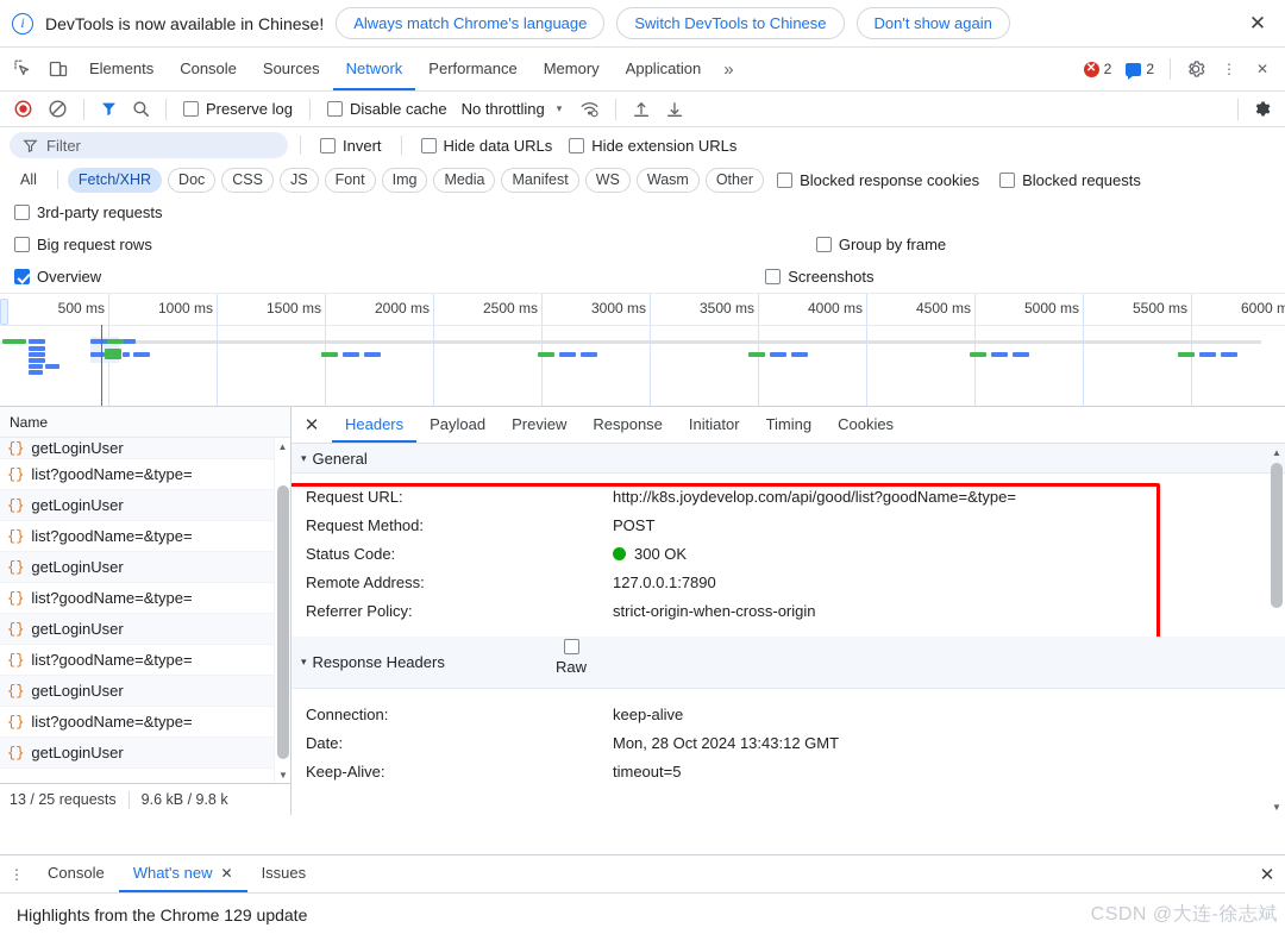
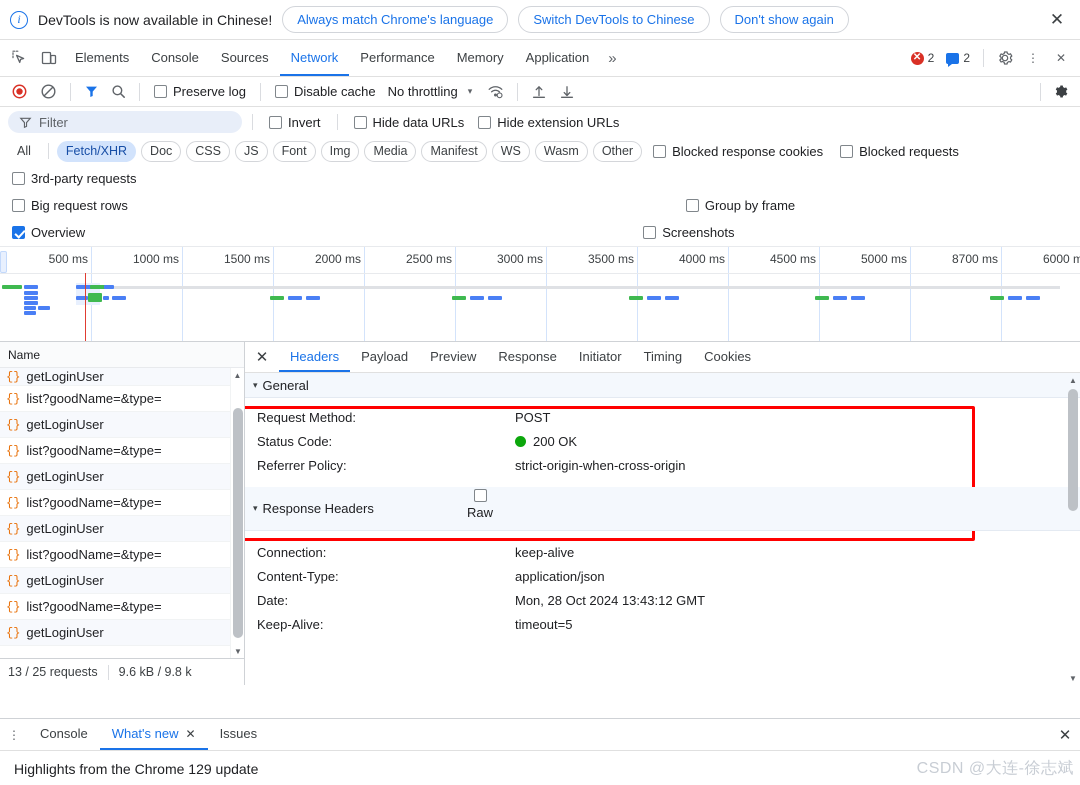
  i
  DevTools is now available in Chinese!
  Always match Chrome's language
  Switch DevTools to Chinese
  Don't show again
  ✕
  Elements
  Console
  Sources
  Network
  Performance
  Memory
  Application
  »
  ✕
  2
  2
  ⋮
  ✕
  Preserve log
  Disable cache
  No throttling
  ▾
  Filter
  Invert
  Hide data URLs
  Hide extension URLs
  All
  Fetch/XHR
  Doc
  CSS
  JS
  Font
  Img
  Media
  Manifest
  WS
  Wasm
  Other
  Blocked response cookies
  Blocked requests
  3rd-party requests
  Big request rows
  Group by frame
  Overview
  Screenshots
  500 ms
  1000 ms
  1500 ms
  2000 ms
  2500 ms
  3000 ms
  3500 ms
  4000 ms
  4500 ms
  5000 ms
- 5500 ms
+ 8700 ms
  6000 m
  Name
  {}
  getLoginUser
  {}
  list?goodName=&type=
  {}
  getLoginUser
  {}
  list?goodName=&type=
  {}
  getLoginUser
  {}
  list?goodName=&type=
  {}
  getLoginUser
  {}
  list?goodName=&type=
  {}
  getLoginUser
  {}
  list?goodName=&type=
  {}
  getLoginUser
  ▲
  ▼
  13 / 25 requests
  9.6 kB / 9.8 k
  ✕
  Headers
  Payload
  Preview
  Response
  Initiator
  Timing
  Cookies
  ▾
  General
- Request URL:
- http://k8s.joydevelop.com/api/good/list?goodName=&type=
  Request Method:
  POST
  Status Code:
- 300 OK
+ 200 OK
- Remote Address:
- 127.0.0.1:7890
  Referrer Policy:
  strict-origin-when-cross-origin
  ▾
  Response Headers
  Raw
  Connection:
  keep-alive
+ Content-Type:
+ application/json
  Date:
  Mon, 28 Oct 2024 13:43:12 GMT
  Keep-Alive:
  timeout=5
  ▲
  ▼
  ⋮
  Console
  What's new
  ✕
  Issues
  ✕
  Highlights from the Chrome 129 update
  CSDN @大连-徐志斌
